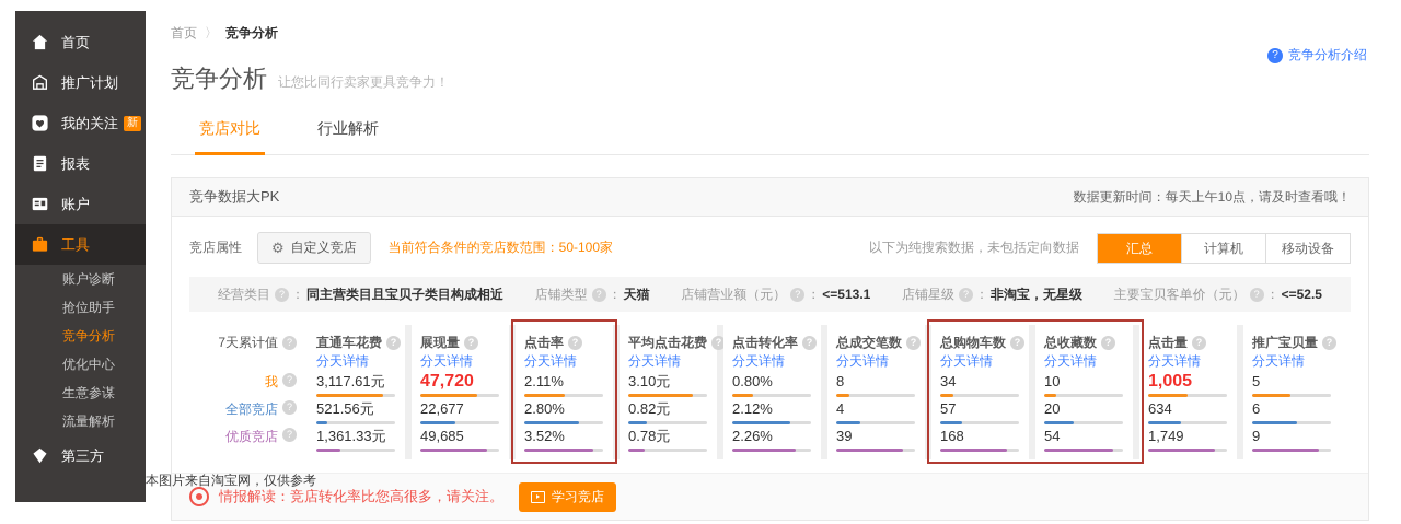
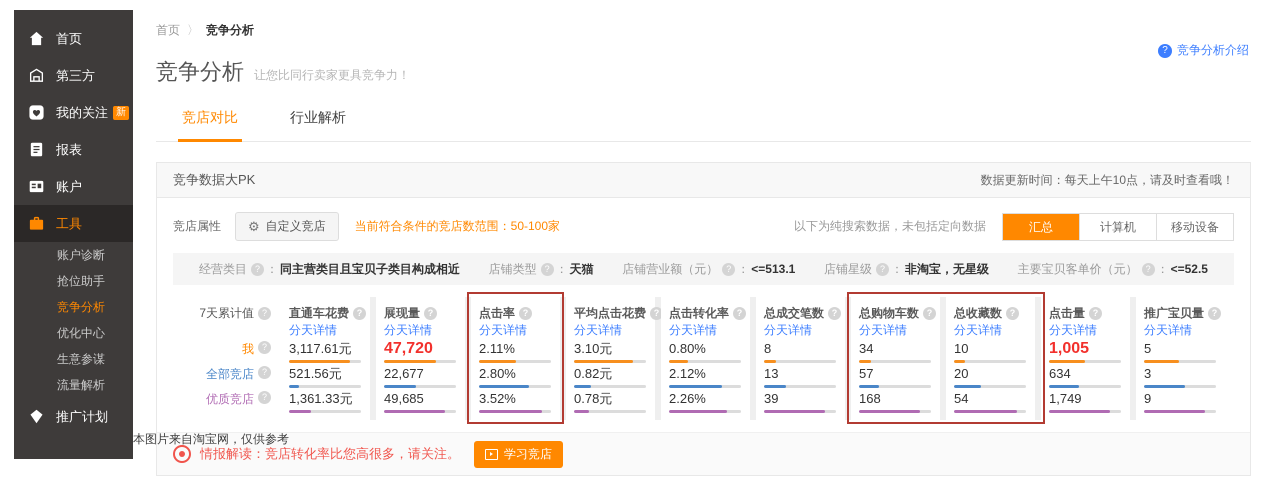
  首页
- 推广计划
+ 第三方
  我的关注
  新
  报表
  账户
  工具
  账户诊断
  抢位助手
  竞争分析
  优化中心
  生意参谋
  流量解析
- 第三方
+ 推广计划
  首页 〉 竞争分析
  竞争分析介绍
  竞争分析
  让您比同行卖家更具竞争力！
  竞店对比
  行业解析
  竞争数据大PK
  数据更新时间：每天上午10点，请及时查看哦！
  竞店属性
  自定义竞店
  当前符合条件的竞店数范围：50-100家
  以下为纯搜索数据，未包括定向数据
  汇总
  计算机
  移动设备
  经营类目
  ：
  同主营类目且宝贝子类目构成相近
  店铺类型
  ：
  天猫
  店铺营业额（元）
  ：
  <=513.1
  店铺星级
  ：
  非淘宝，无星级
  主要宝贝客单价（元）
  ：
  <=52.5
  7天累计值
  我
  全部竞店
  优质竞店
  直通车花费
  分天详情
  3,117.61元
  521.56元
  1,361.33元
  展现量
  分天详情
  47,720
  22,677
  49,685
  点击率
  分天详情
  2.11%
  2.80%
  3.52%
  平均点击花费
  分天详情
  3.10元
  0.82元
  0.78元
  点击转化率
  分天详情
  0.80%
  2.12%
  2.26%
  总成交笔数
  分天详情
  8
- 4
+ 13
  39
  总购物车数
  分天详情
  34
  57
  168
  总收藏数
  分天详情
  10
  20
  54
  点击量
  分天详情
  1,005
  634
  1,749
  推广宝贝量
  分天详情
  5
- 6
+ 3
  9
  情报解读：竞店转化率比您高很多，请关注。
  学习竞店
  本图片来自淘宝网，仅供参考
